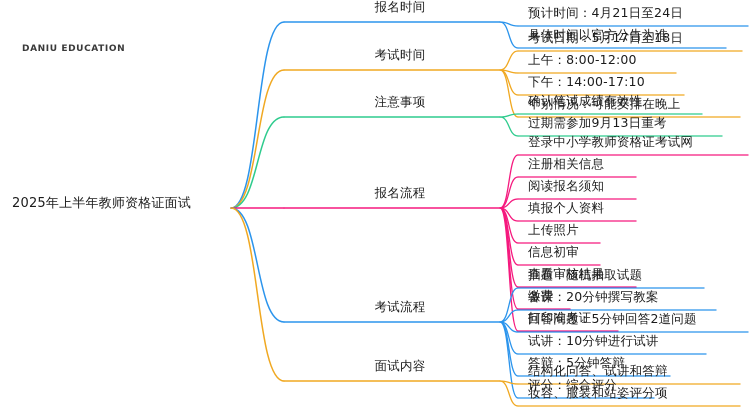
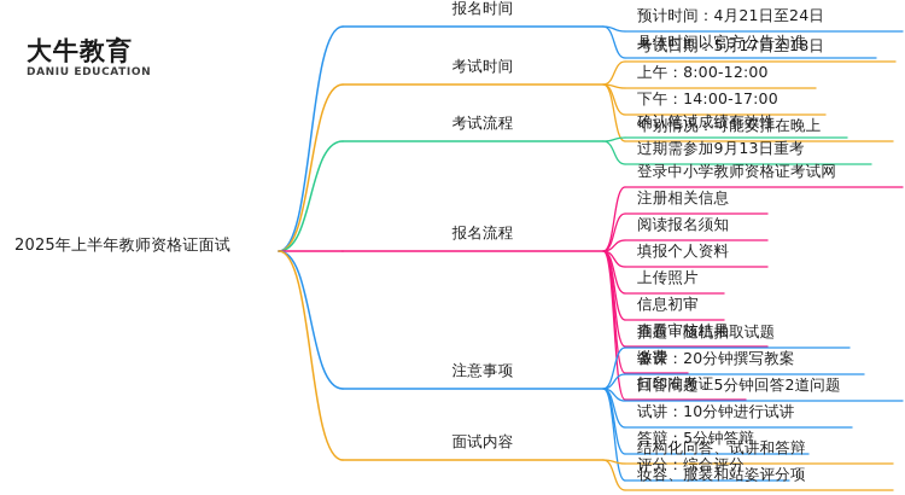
+ 大牛教育
  DANIU EDUCATION
  2025年上半年教师资格证面试
  报名时间
  预计时间：4月21日至24日
  具体时间以官方公告为准
  考试时间
  考试日期：5月17日至18日
  上午：8:00-12:00
- 下午：14:00-17:10
+ 下午：14:00-17:00
  个别情况：可能安排在晚上
- 注意事项
+ 考试流程
  确认笔试成绩有效性
  过期需参加9月13日重考
  报名流程
  登录中小学教师资格证考试网
  注册相关信息
  阅读报名须知
  填报个人资料
  上传照片
  信息初审
  查看审核结果
  缴费
  打印准考证
- 考试流程
+ 注意事项
  抽题：随机抽取试题
  备课：20分钟撰写教案
  回答问题：5分钟回答2道问题
  试讲：10分钟进行试讲
  答辩：5分钟答辩
  评分：综合评分
  面试内容
  结构化问答、试讲和答辩
  妆容、服装和站姿评分项
